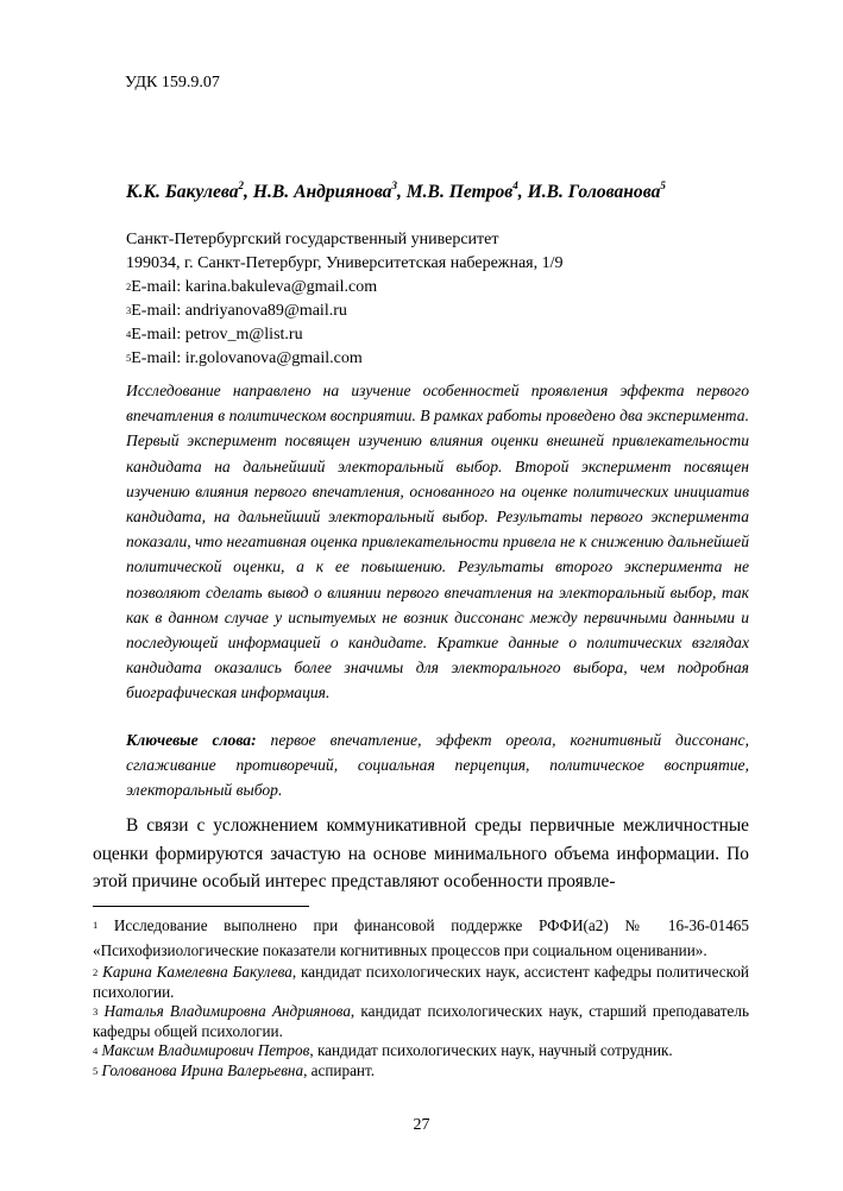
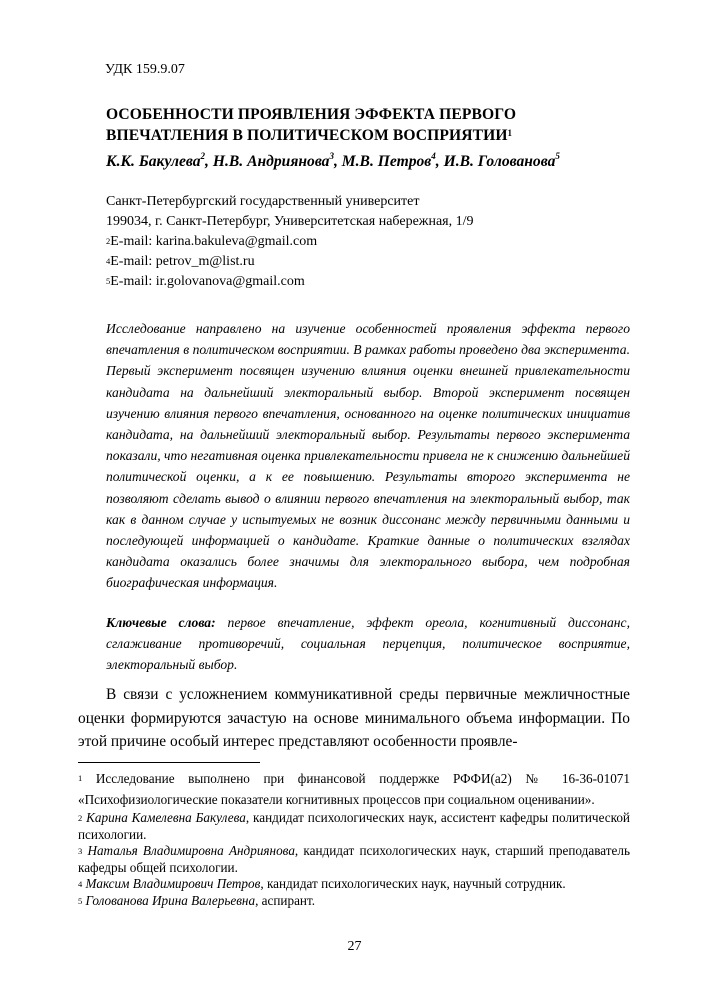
  УДК 159.9.07
+ ОСОБЕННОСТИ ПРОЯВЛЕНИЯ ЭФФЕКТА ПЕРВОГО
+ ВПЕЧАТЛЕНИЯ В ПОЛИТИЧЕСКОМ ВОСПРИЯТИИ1
  К.К. Бакулева2, Н.В. Андриянова3, М.В. Петров4, И.В. Голованова5
  Санкт-Петербургский государственный университет
  199034, г. Санкт-Петербург, Университетская набережная, 1/9
  2E-mail: karina.bakuleva@gmail.com
- 3E-mail: andriyanova89@mail.ru
  4E-mail: petrov_m@list.ru
  5E-mail: ir.golovanova@gmail.com
  Исследование направлено на изучение особенностей проявления эффекта перво­го впечатления в политическом восприятии. В рамках работы проведено два эксперимента. Первый эксперимент посвящен изучению влияния оценки внеш­ней привлекательности кандидата на дальнейший электоральный выбор. Вто­рой эксперимент посвящен изучению влияния первого впечатления, основанного на оценке политических инициатив кандидата, на дальнейший электоральный выбор. Результаты первого эксперимента показали, что негативная оценка привлекательности привела не к снижению дальнейшей политической оценки, а к ее повышению. Результаты второго эксперимента не позволяют сделать вы­вод о влиянии первого впечатления на электоральный выбор, так как в данном случае у испытуемых не возник диссонанс между первичными данными и после­дующей информацией о кандидате. Краткие данные о политических взглядах кандидата оказались более значимы для электорального выбора, чем подробная биографическая информация.
  Ключевые слова: первое впечатление, эффект ореола, когнитивный диссонанс, сглаживание противоречий, социальная перцепция, политическое восприятие, электоральный выбор.
  В связи с усложнением коммуникативной среды первичные межличност­ные оценки формируются зачастую на основе минимального объема инфор­мации. По этой причине особый интерес представляют особенности проявле-
- 1 Исследование выполнено при финансовой поддержке РФФИ(а2) № 16-36-01465 «Психофизиологические показатели когнитивных процессов при социальном оцени­вании».
+ 1 Исследование выполнено при финансовой поддержке РФФИ(а2) № 16-36-01071 «Психофизиологические показатели когнитивных процессов при социальном оцени­вании».
  2 Карина Камелевна Бакулева, кандидат психологических наук, ассистент кафедры политической психологии.
  3 Наталья Владимировна Андриянова, кандидат психологических наук, старший преподаватель кафедры общей психологии.
  4 Максим Владимирович Петров, кандидат психологических наук, научный сотрудник.
  5 Голованова Ирина Валерьевна, аспирант.
  27
